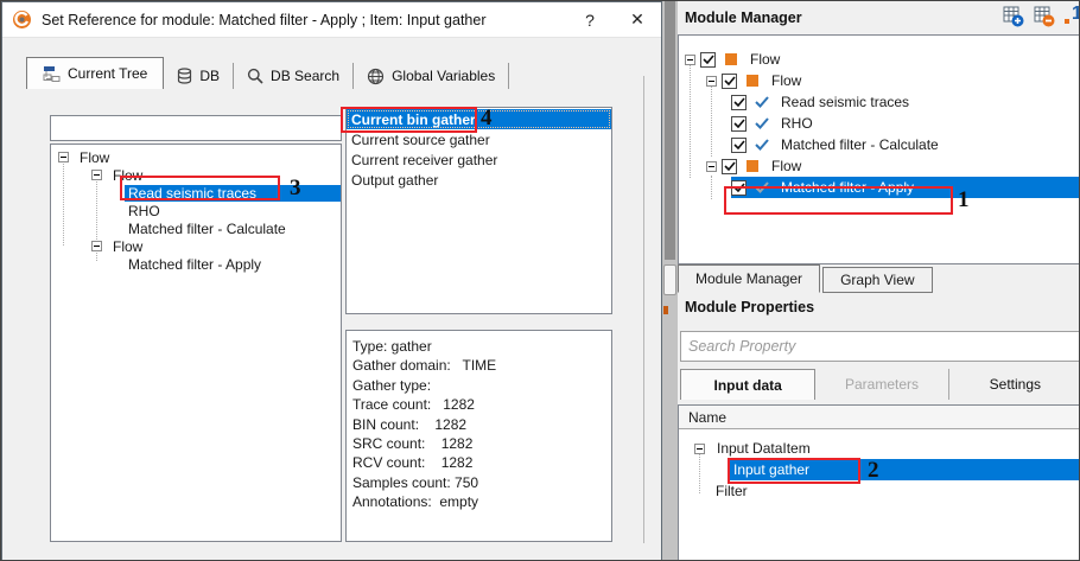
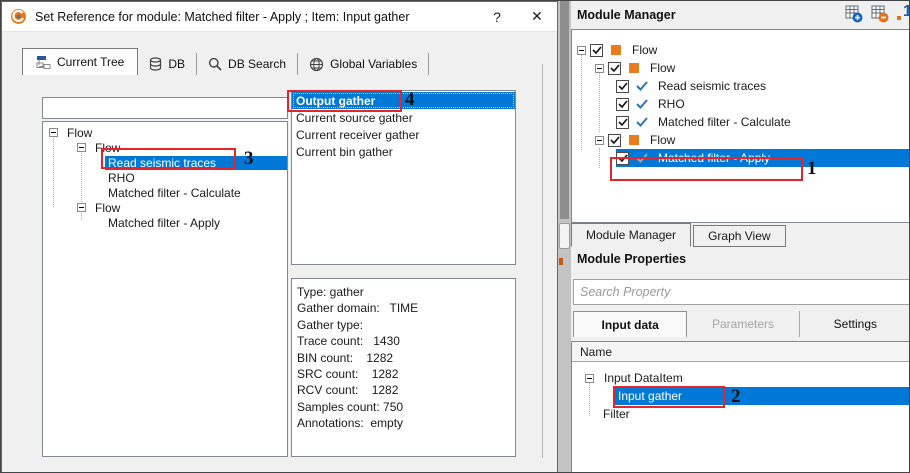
  Set Reference for module: Matched filter - Apply ; Item: Input gather
  ?
  ✕
  Current Tree
  DB
  DB Search
  Global Variables
  Flow
  Flow
  Read seismic traces
  RHO
  Matched filter - Calculate
  Flow
  Matched filter - Apply
- Current bin gather
+ Output gather
  Current source gather
  Current receiver gather
- Output gather
+ Current bin gather
  Type: gather
  Gather domain: TIME
  Gather type:
- Trace count: 1282
+ Trace count: 1430
  BIN count: 1282
  SRC count: 1282
  RCV count: 1282
  Samples count: 750
  Annotations: empty
  Module Manager
  Flow
  Flow
  Read seismic traces
  RHO
  Matched filter - Calculate
  Flow
  Matched filter - Apply
  Module Manager
  Graph View
  Module Properties
  Search Property
  Input data
  Parameters
  Settings
  Name
  Input DataItem
  Input gather
  Filter
  1
  2
  3
  4
